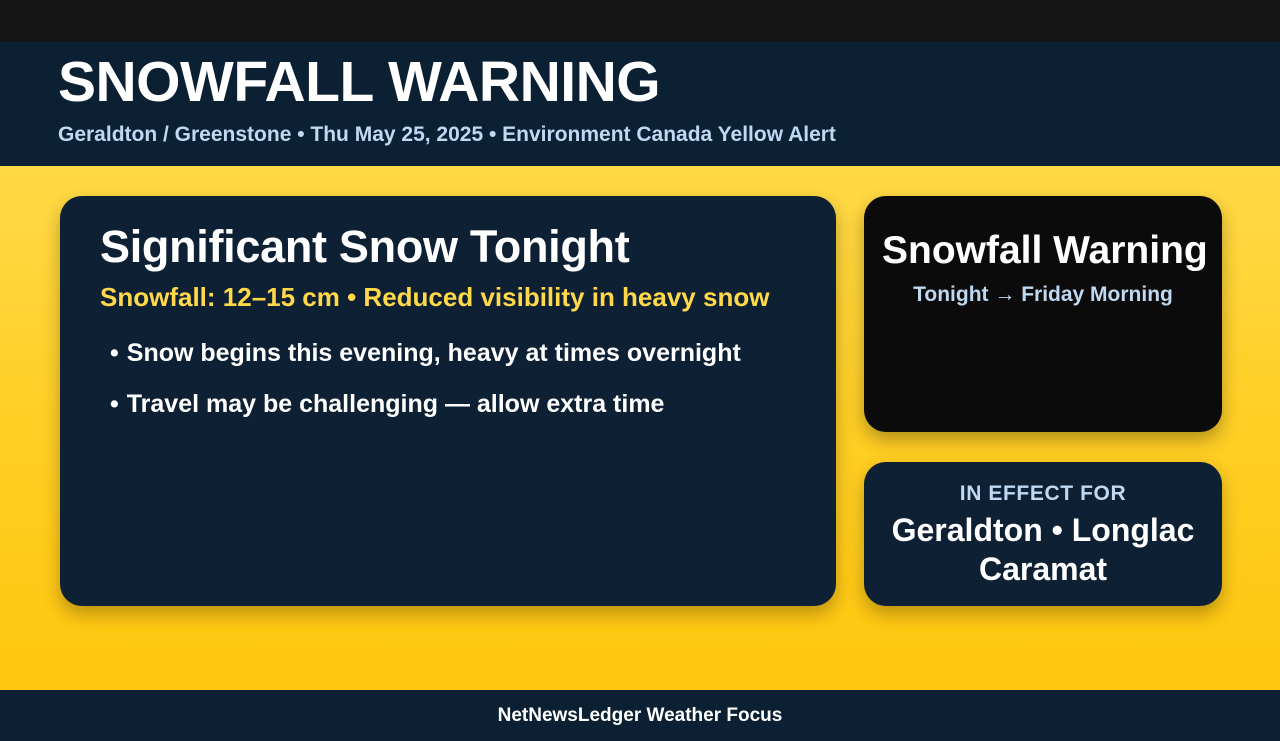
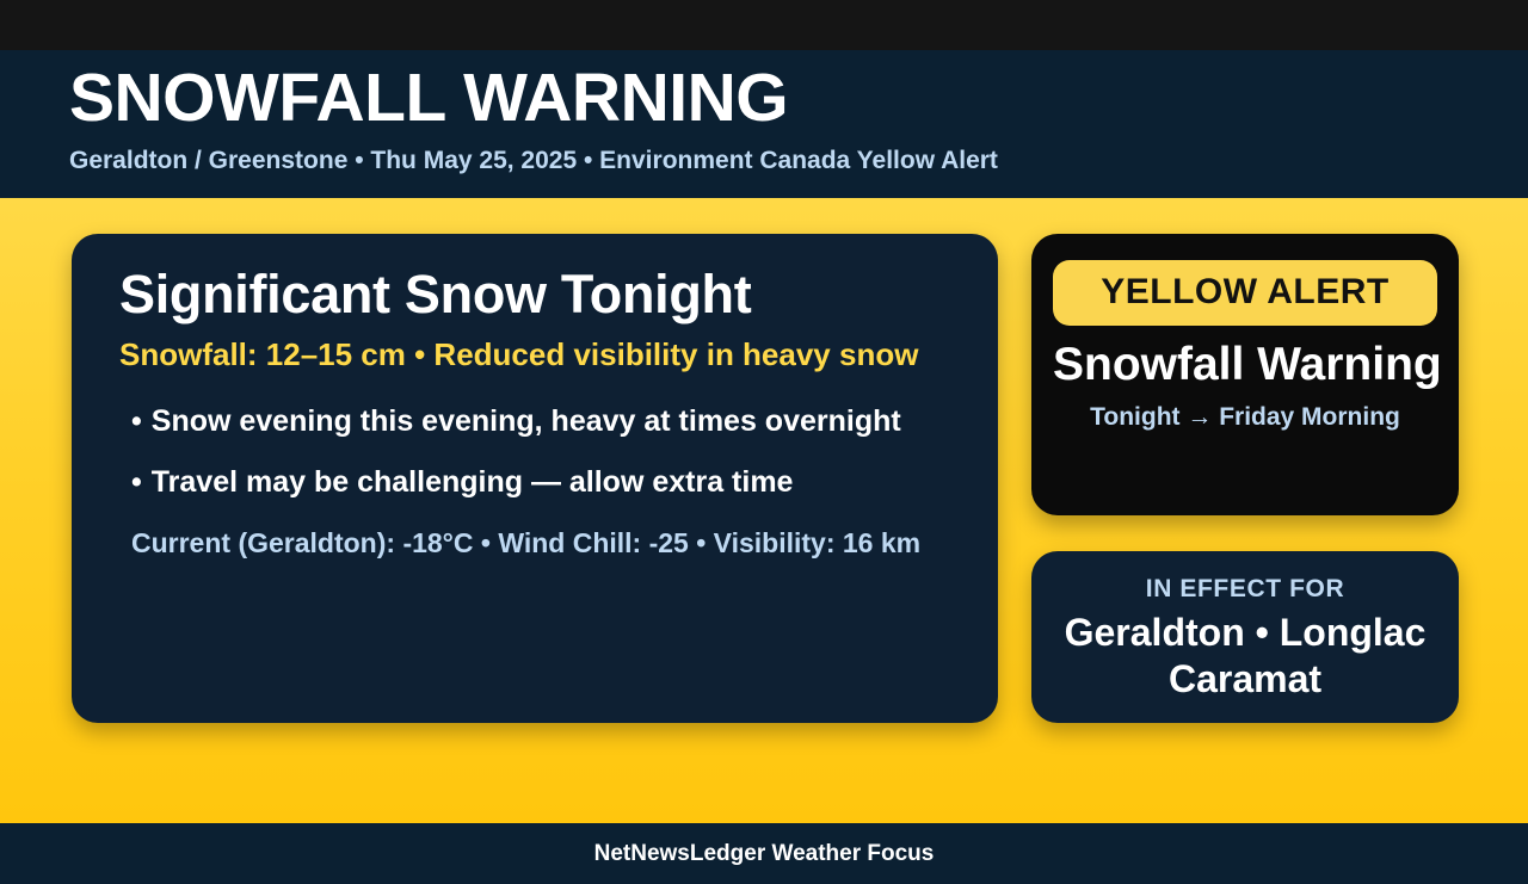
  SNOWFALL WARNING
  Geraldton / Greenstone • Thu May 25, 2025 • Environment Canada Yellow Alert
  Significant Snow Tonight
  Snowfall: 12–15 cm • Reduced visibility in heavy snow
- • Snow begins this evening, heavy at times overnight
+ • Snow evening this evening, heavy at times overnight
  • Travel may be challenging — allow extra time
+ Current (Geraldton): -18°C • Wind Chill: -25 • Visibility: 16 km
+ YELLOW ALERT
  Snowfall Warning
  Tonight → Friday Morning
  IN EFFECT FOR
  Geraldton • Longlac
  Caramat
  NetNewsLedger Weather Focus
